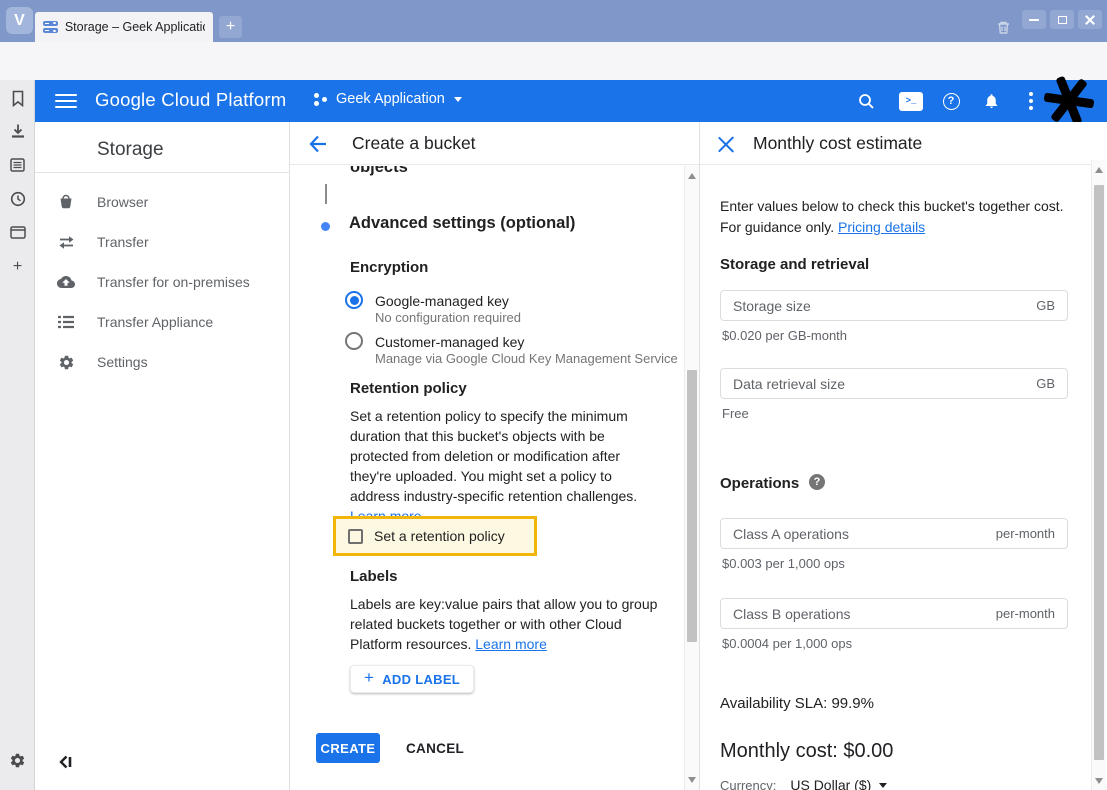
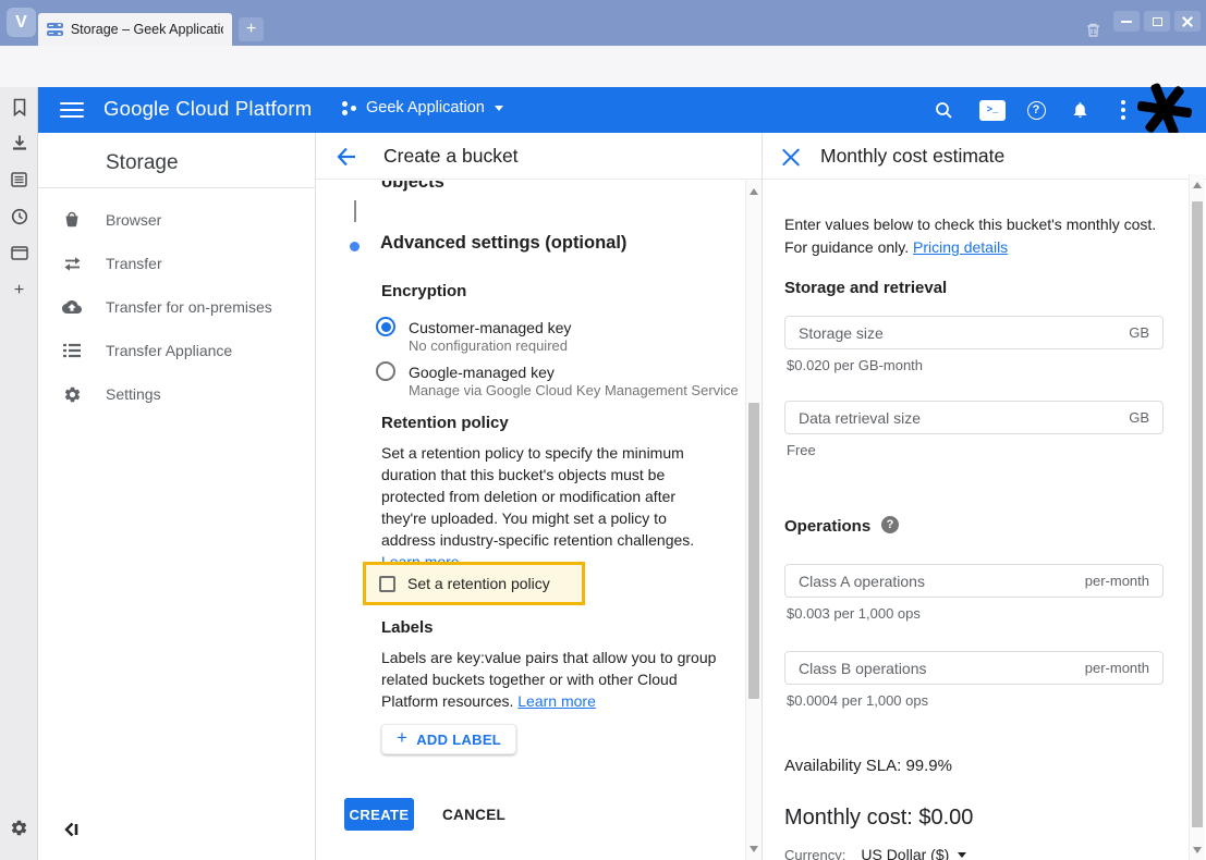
  V
  Storage – Geek Applicati
  +
  +
  Google Cloud Platform
  Geek Application
  >_
  ?
  Storage
  Browser
  Transfer
  Transfer for on-premises
  Transfer Appliance
  Settings
  Create a bucket
  objects
  Advanced settings (optional)
  Encryption
- Google-managed key
+ Customer-managed key
  No configuration required
- Customer-managed key
+ Google-managed key
  Manage via Google Cloud Key Management Service
  Retention policy
- Set a retention policy to specify the minimum duration that this bucket's objects with be protected from deletion or modification after they're uploaded. You might set a policy to address industry-specific retention challenges.
+ Set a retention policy to specify the minimum duration that this bucket's objects must be protected from deletion or modification after they're uploaded. You might set a policy to address industry-specific retention challenges.
  Set a retention policy
  Labels
  Labels are key:value pairs that allow you to group related buckets together or with other Cloud Platform resources. Learn more
  +
  ADD LABEL
  CREATE
  CANCEL
  Monthly cost estimate
- Enter values below to check this bucket's together cost. For guidance only. Pricing details
+ Enter values below to check this bucket's monthly cost. For guidance only. Pricing details
  Storage and retrieval
  Storage size
  GB
  $0.020 per GB-month
  Data retrieval size
  GB
  Free
  Operations
  ?
  Class A operations
  per-month
  $0.003 per 1,000 ops
  Class B operations
  per-month
  $0.0004 per 1,000 ops
  Availability SLA: 99.9%
  Monthly cost: $0.00
  Currency:
  US Dollar ($)
